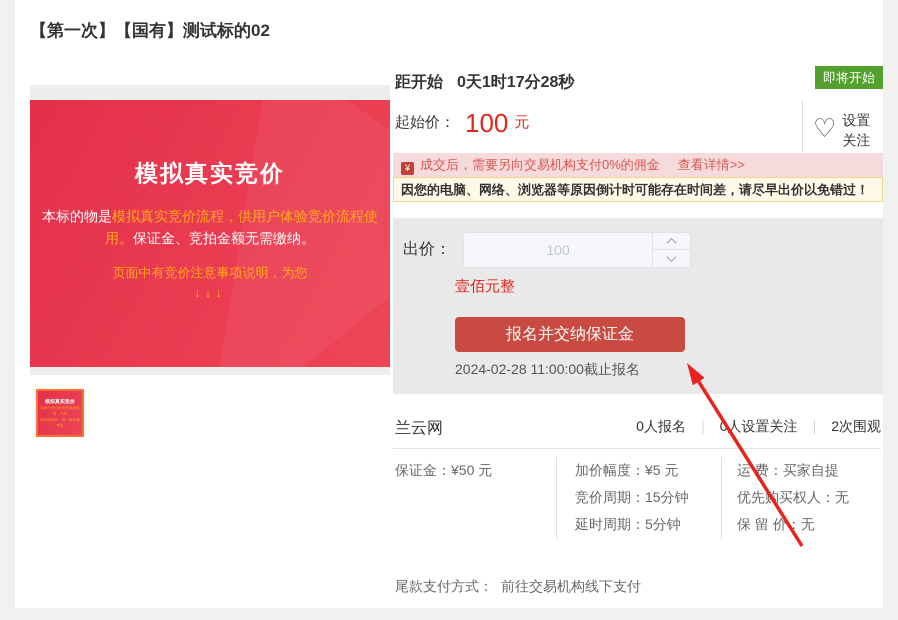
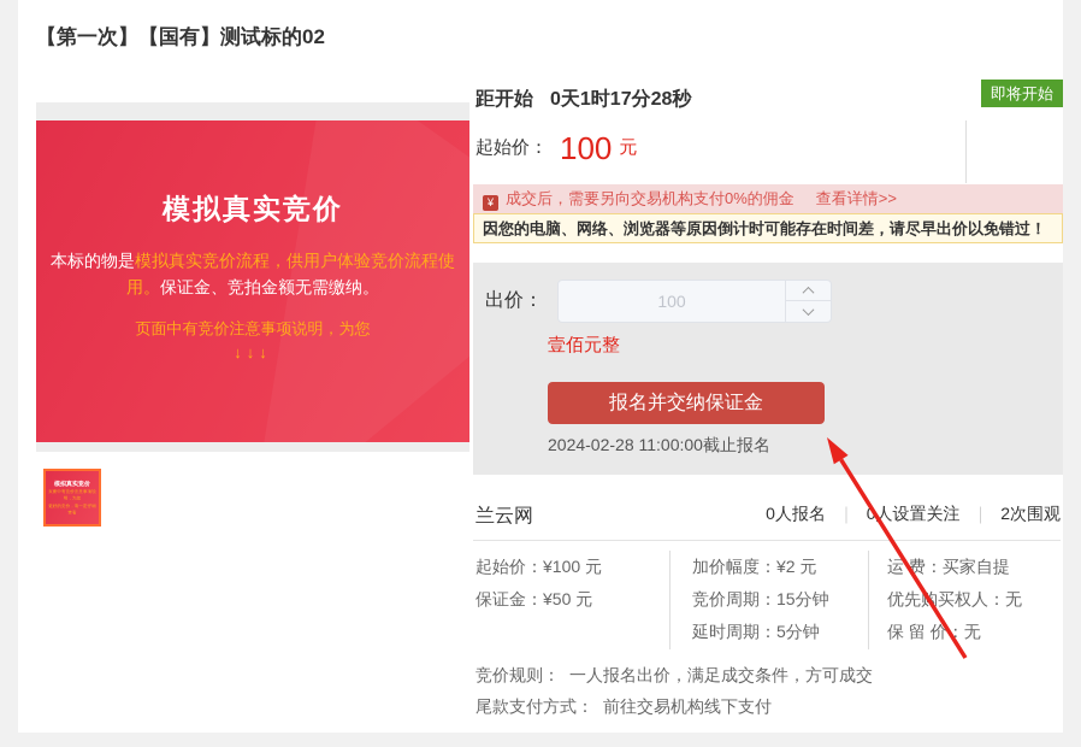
  【第一次】【国有】测试标的02
  模拟真实竞价
  本标的物是模拟真实竞价流程，供用户体验竞价流程使用。保证金、竞拍金额无需缴纳。
  页面中有竞价注意事项说明，为您
  ↓↓↓
  距开始 0天1时17分28秒
  即将开始
  起始价： 100 元
- ♡
- 设置
- 关注
  ¥ 成交后，需要另向交易机构支付0%的佣金 查看详情>>
  因您的电脑、网络、浏览器等原因倒计时可能存在时间差，请尽早出价以免错过！
  出价：
  100
  壹佰元整
  报名并交纳保证金
  2024-02-28 11:00:00截止报名
  兰云网
  0人报名 0人设置关注 ｜ 2次围观
+ 起始价：¥100 元
  保证金：¥50 元
- 加价幅度：¥5 元
+ 加价幅度：¥2 元
  竞价周期：15分钟
  延时周期：5分钟
  运 费：买家自提
  优先买权人：无
  保 留 价：无
+ 竞价规则： 一人报名出价，满足成交条件，方可成交
  尾款支付方式： 前往交易机构线下支付
